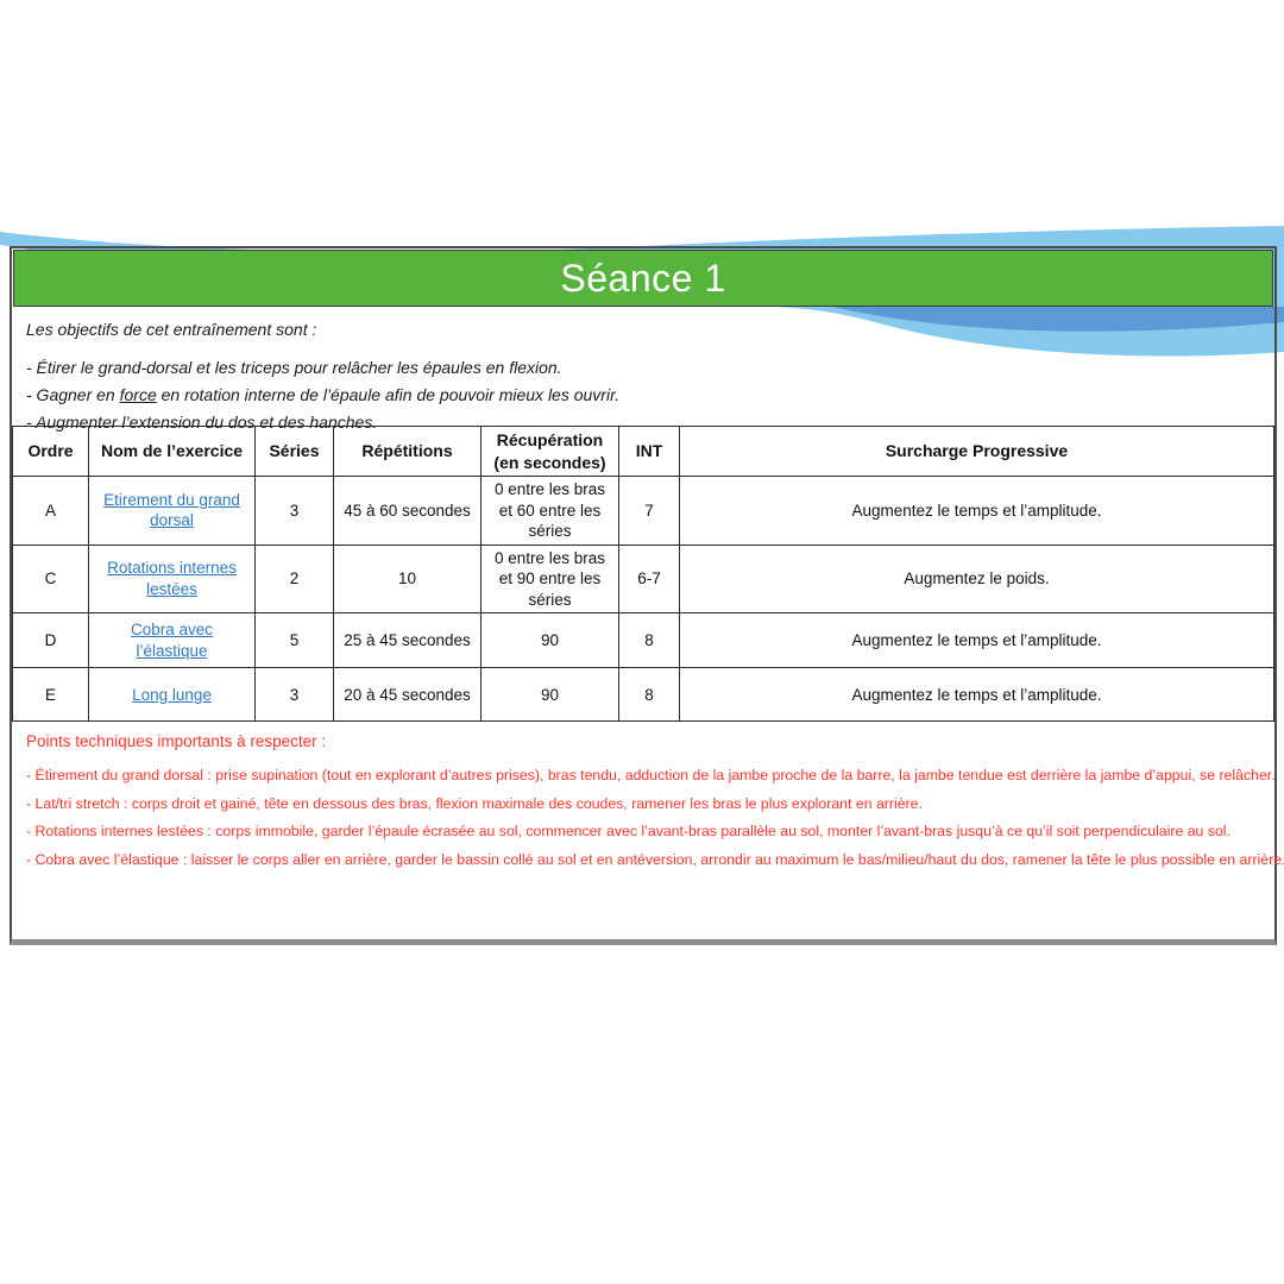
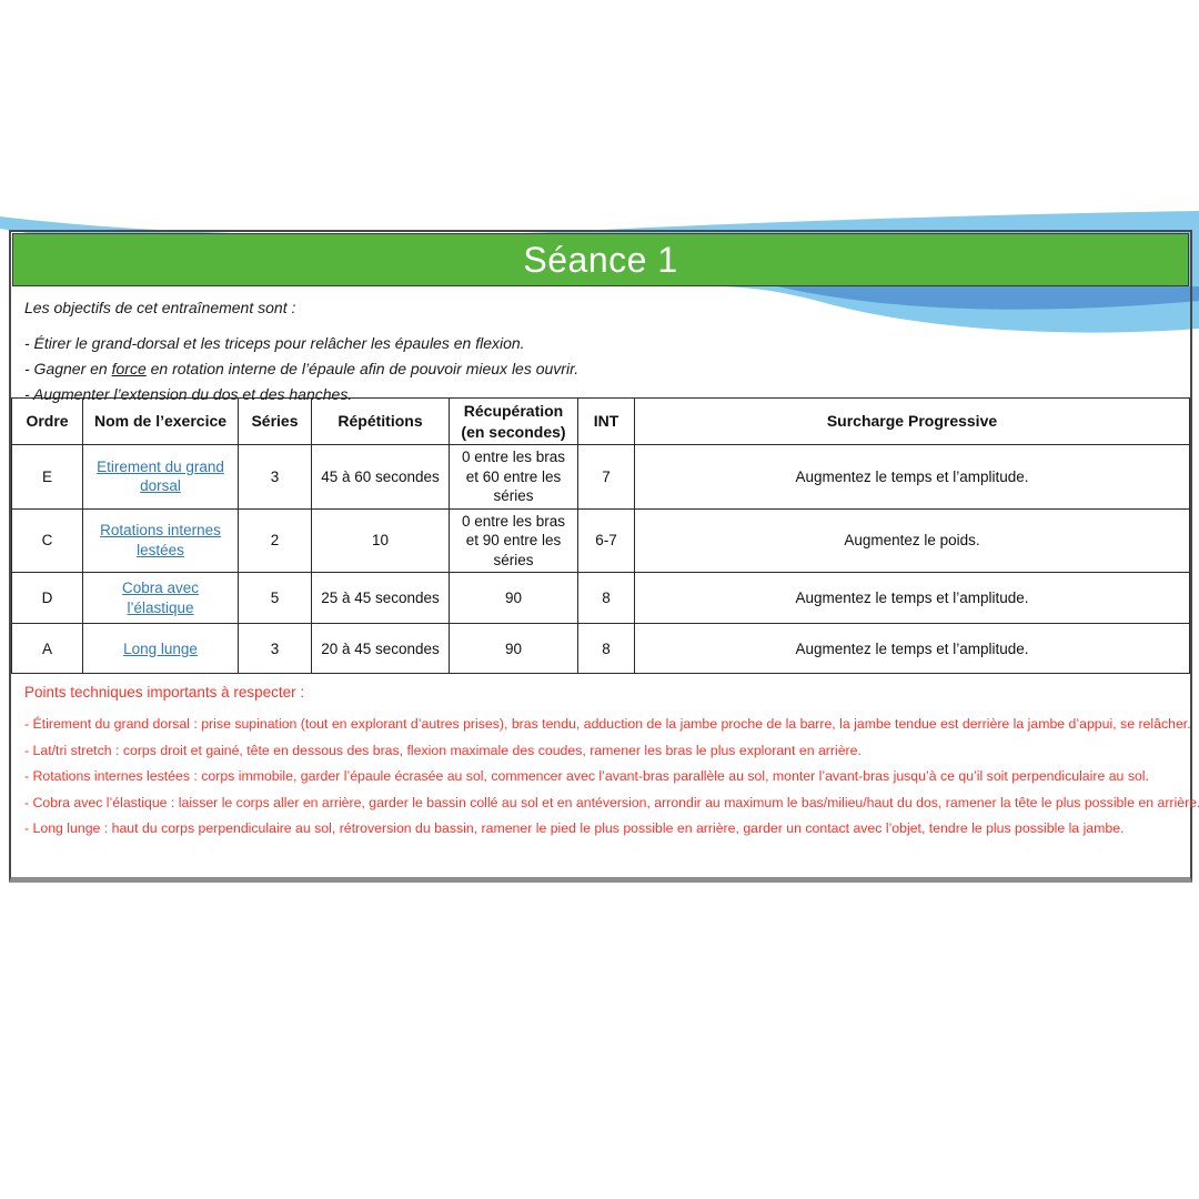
  Séance 1
  Les objectifs de cet entraînement sont :
  - Étirer le grand-dorsal et les triceps pour relâcher les épaules en flexion.
  - Gagner en force en rotation interne de l’épaule afin de pouvoir mieux les ouvrir.
  - Augmenter l’extension du dos et des hanches.
  Ordre	Nom de l’exercice	Séries	Répétitions	Récupération (en secondes)	INT	Surcharge Progressive
- A	Etirement du grand dorsal	3	45 à 60 secondes	0 entre les bras et 60 entre les séries	7	Augmentez le temps et l’amplitude.
+ E	Etirement du grand dorsal	3	45 à 60 secondes	0 entre les bras et 60 entre les séries	7	Augmentez le temps et l’amplitude.
  C	Rotations internes lestées	2	10	0 entre les bras et 90 entre les séries	6-7	Augmentez le poids.
  D	Cobra avec l’élastique	5	25 à 45 secondes	90	8	Augmentez le temps et l’amplitude.
- E	Long lunge	3	20 à 45 secondes	90	8	Augmentez le temps et l’amplitude.
+ A	Long lunge	3	20 à 45 secondes	90	8	Augmentez le temps et l’amplitude.
  Points techniques importants à respecter :
  - Étirement du grand dorsal : prise supination (tout en explorant d’autres prises), bras tendu, adduction de la jambe proche de la barre, la jambe tendue est derrière la jambe d’appui, se relâcher.
  - Lat/tri stretch : corps droit et gainé, tête en dessous des bras, flexion maximale des coudes, ramener les bras le plus explorant en arrière.
  - Rotations internes lestées : corps immobile, garder l’épaule écrasée au sol, commencer avec l’avant-bras parallèle au sol, monter l’avant-bras jusqu’à ce qu’il soit perpendiculaire au sol.
  - Cobra avec l’élastique : laisser le corps aller en arrière, garder le bassin collé au sol et en antéversion, arrondir au maximum le bas/milieu/haut du dos, ramener la tête le plus possible en arrière
+ - Long lunge : haut du corps perpendiculaire au sol, rétroversion du bassin, ramener le pied le plus possible en arrière, garder un contact avec l’objet, tendre le plus possible la jambe.
